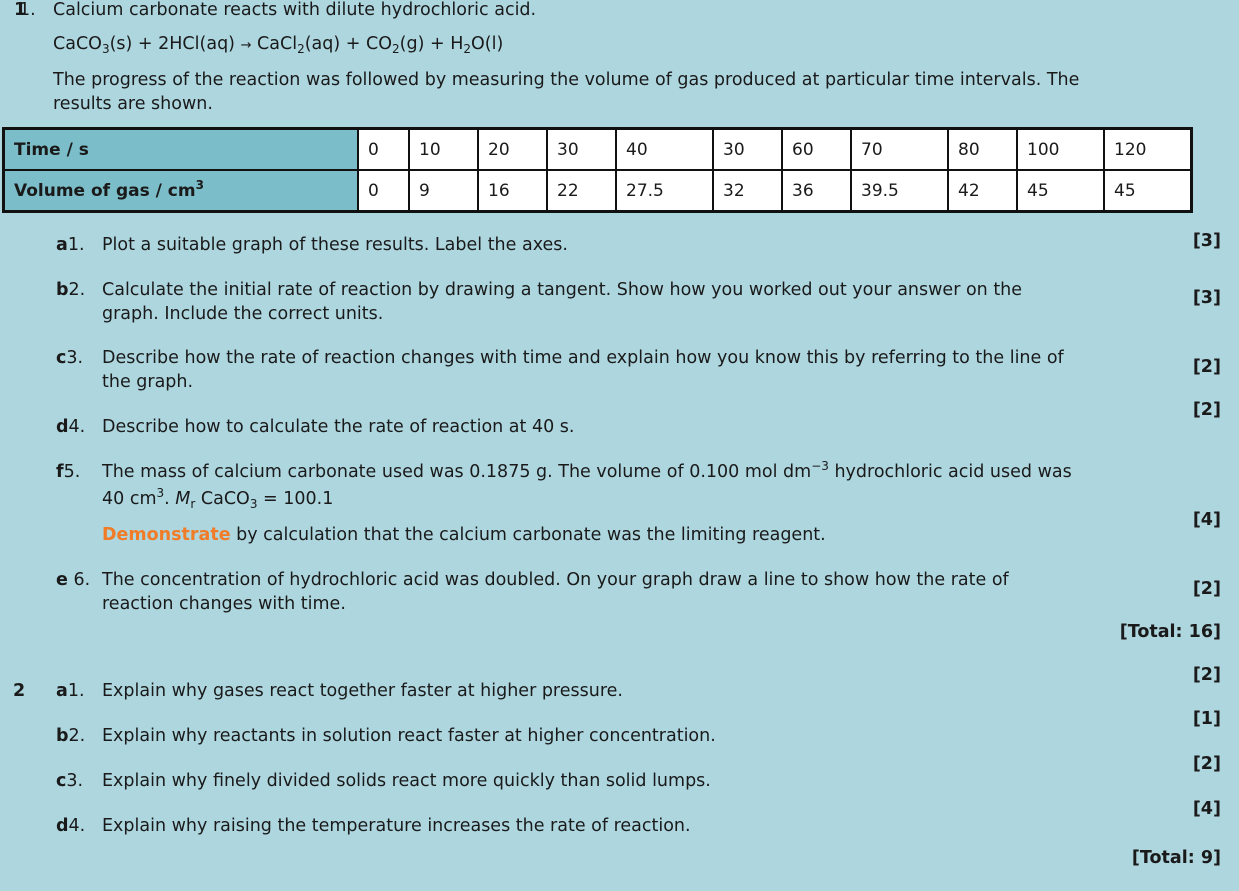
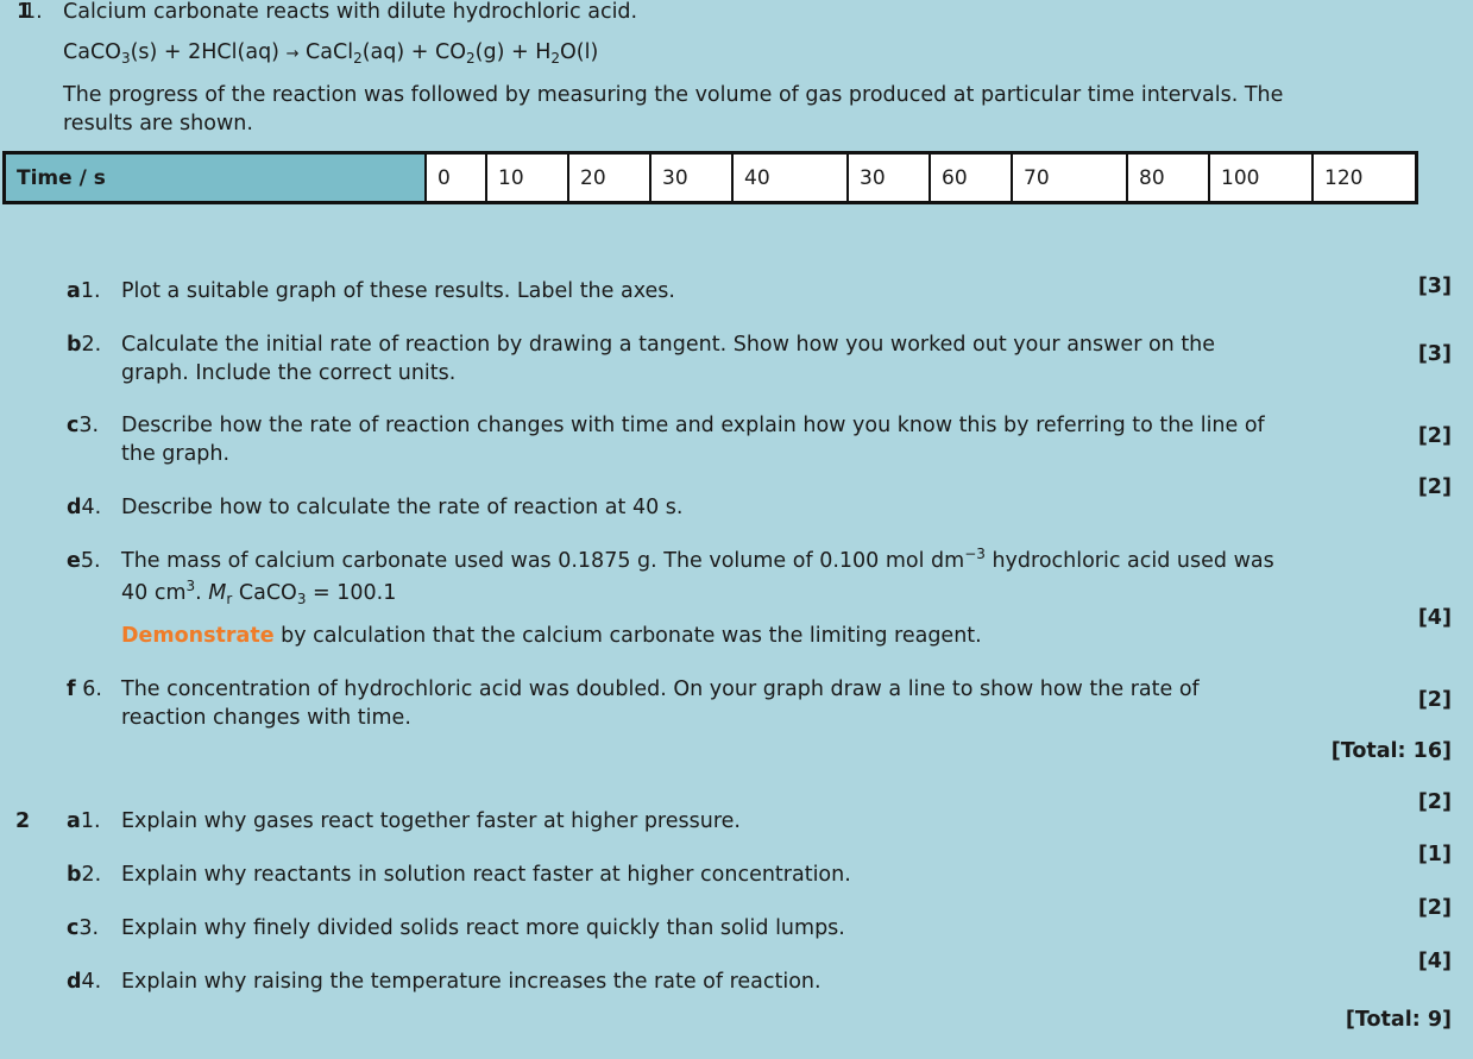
  1.
  1
  Calcium carbonate reacts with dilute hydrochloric acid.
  CaCO3(s) + 2HCl(aq) → CaCl2(aq) + CO2(g) + H2O(l)
  The progress of the reaction was followed by measuring the volume of gas produced at particular time intervals. The
  results are shown.
  Time / s	0	10	20	30	40	30	60	70	80	100	120
- Volume of gas / cm3	0	9	16	22	27.5	32	36	39.5	42	45	45
  a1.
  Plot a suitable graph of these results. Label the axes.
  [3]
  b2.
  Calculate the initial rate of reaction by drawing a tangent. Show how you worked out your answer on the
  graph. Include the correct units.
  [3]
  c3.
  Describe how the rate of reaction changes with time and explain how you know this by referring to the line of
  the graph.
  [2]
  d4.
  Describe how to calculate the rate of reaction at 40 s.
  [2]
- f5.
+ e5.
  The mass of calcium carbonate used was 0.1875 g. The volume of 0.100 mol dm−3 hydrochloric acid used was
  40 cm3. Mr CaCO3 = 100.1
  Demonstrate by calculation that the calcium carbonate was the limiting reagent.
  [4]
- e 6.
+ f 6.
  The concentration of hydrochloric acid was doubled. On your graph draw a line to show how the rate of
  reaction changes with time.
  [2]
  [Total: 16]
  2
  a1.
  Explain why gases react together faster at higher pressure.
  [2]
  b2.
  Explain why reactants in solution react faster at higher concentration.
  [1]
  c3.
  Explain why finely divided solids react more quickly than solid lumps.
  [2]
  d4.
  Explain why raising the temperature increases the rate of reaction.
  [4]
  [Total: 9]
